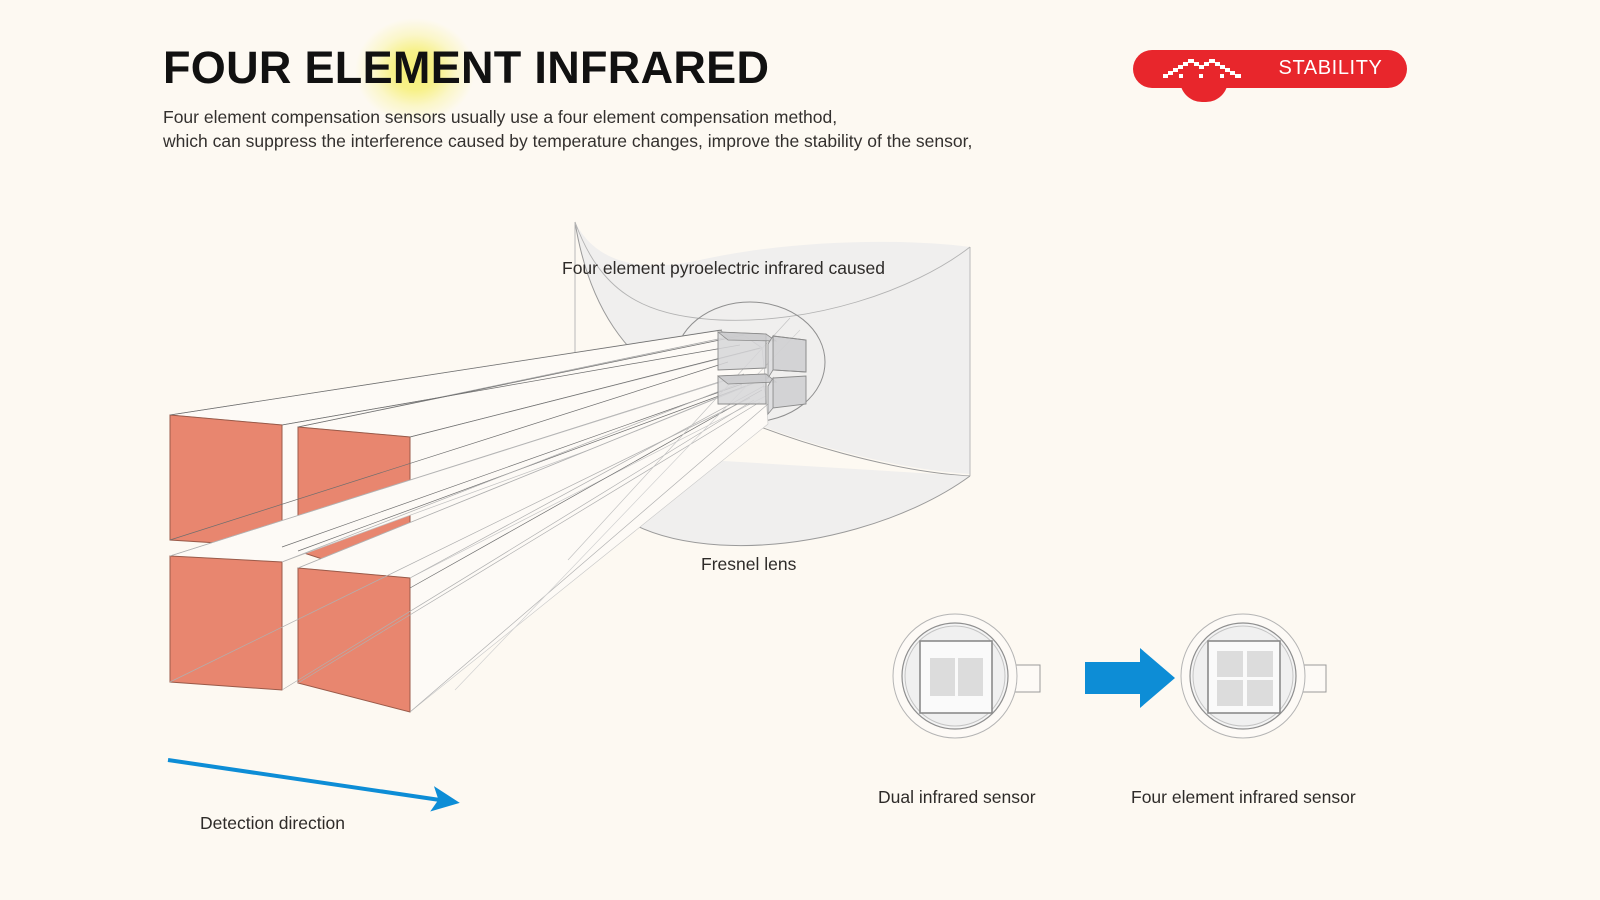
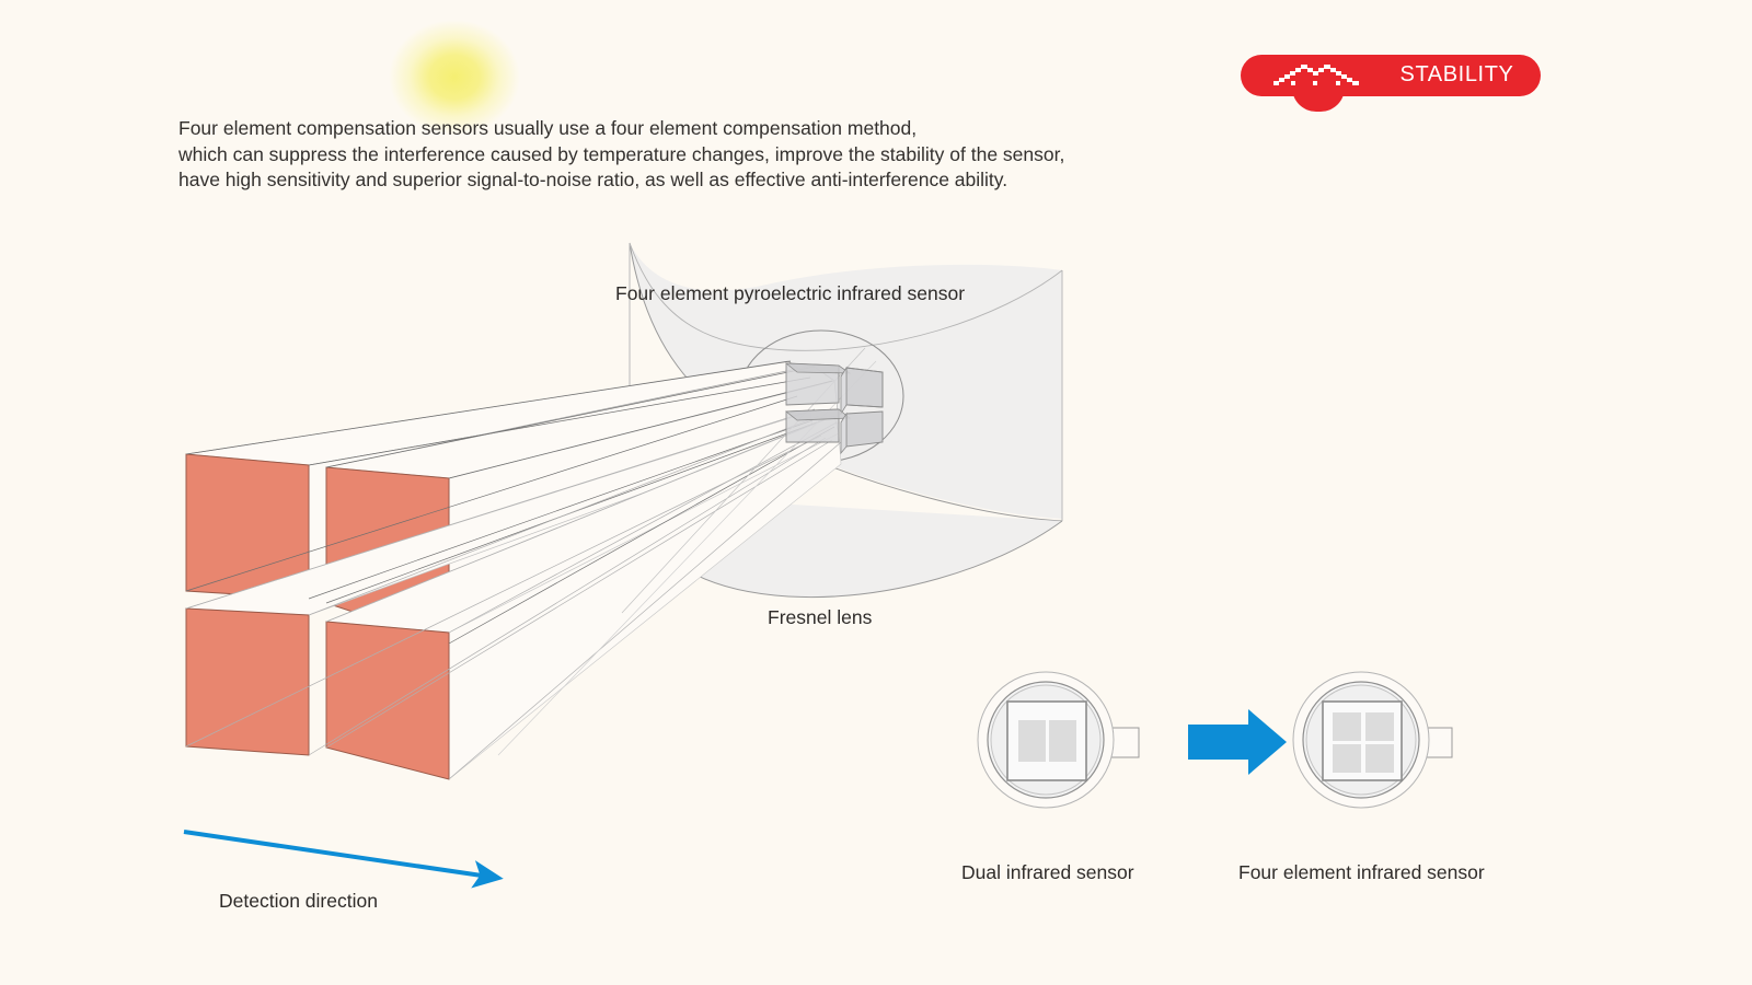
- FOUR ELEMENT INFRARED
  Four element compensation sensors usually use a four element compensation method,
  which can suppress the interference caused by temperature changes, improve the stability of the sensor,
+ have high sensitivity and superior signal-to-noise ratio, as well as effective anti-interference ability.
  STABILITY
- Four element pyroelectric infrared caused
+ Four element pyroelectric infrared sensor
  Fresnel lens
  Detection direction
  Dual infrared sensor
  Four element infrared sensor
